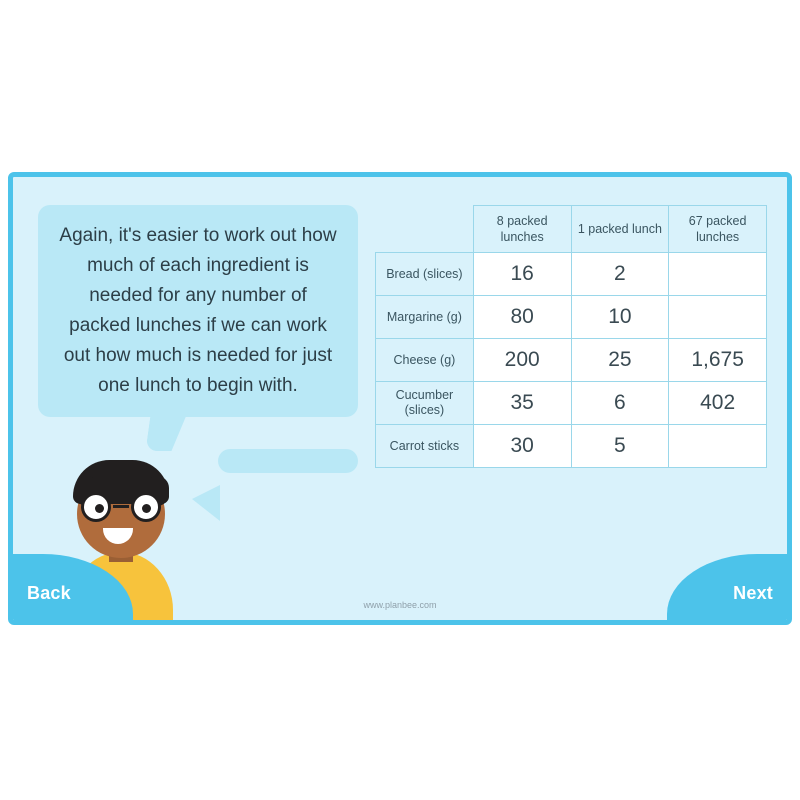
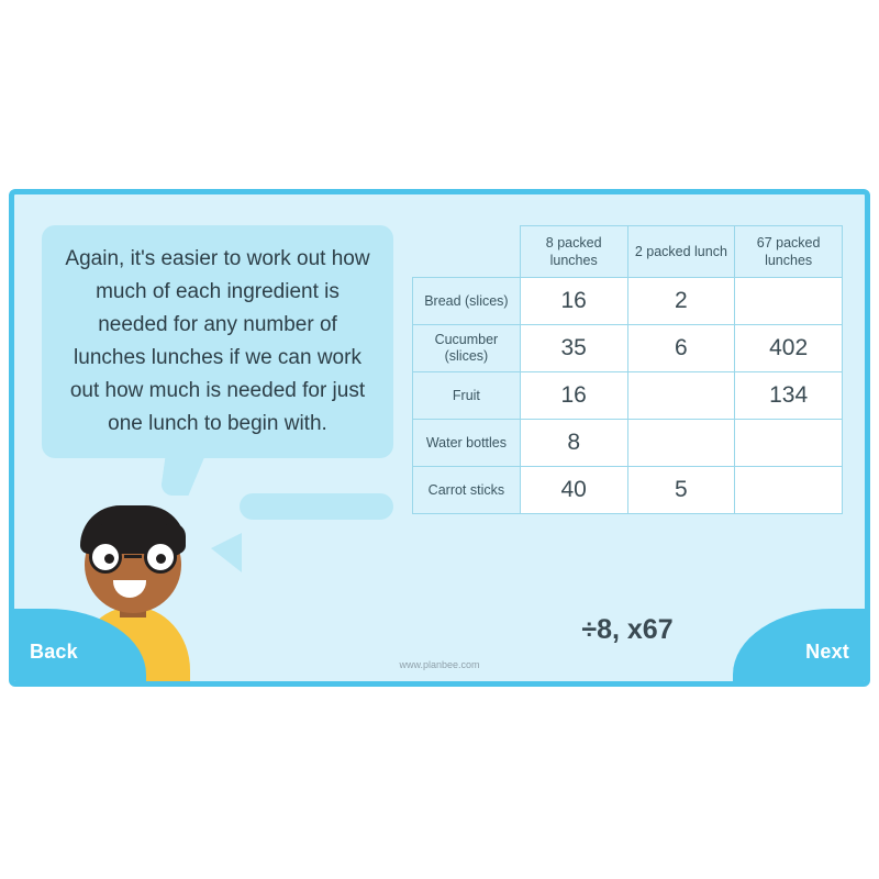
- Again, it's easier to work out how much of each ingredient is needed for any number of packed lunches if we can work out how much is needed for just one lunch to begin with.
+ Again, it's easier to work out how much of each ingredient is needed for any number of lunches lunches if we can work out how much is needed for just one lunch to begin with.
- 	8 packed lunches	1 packed lunch	67 packed lunches
+ 	8 packed lunches	2 packed lunch	67 packed lunches
  Bread (slices)	16	2
- Margarine (g)	80	10
- Cheese (g)	200	25	1,675
  Cucumber (slices)	35	6	402
+ Fruit	16		134
+ Water bottles	8
- Carrot sticks	30	5
+ Carrot sticks	40	5
+ ÷8, x67
  Back
  Next
  www.planbee.com
